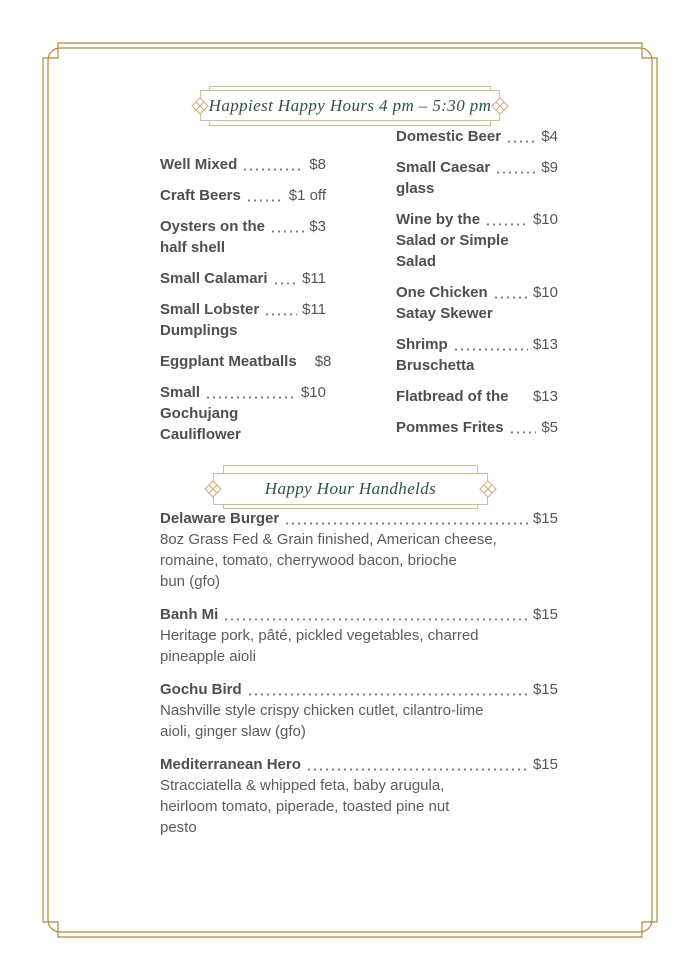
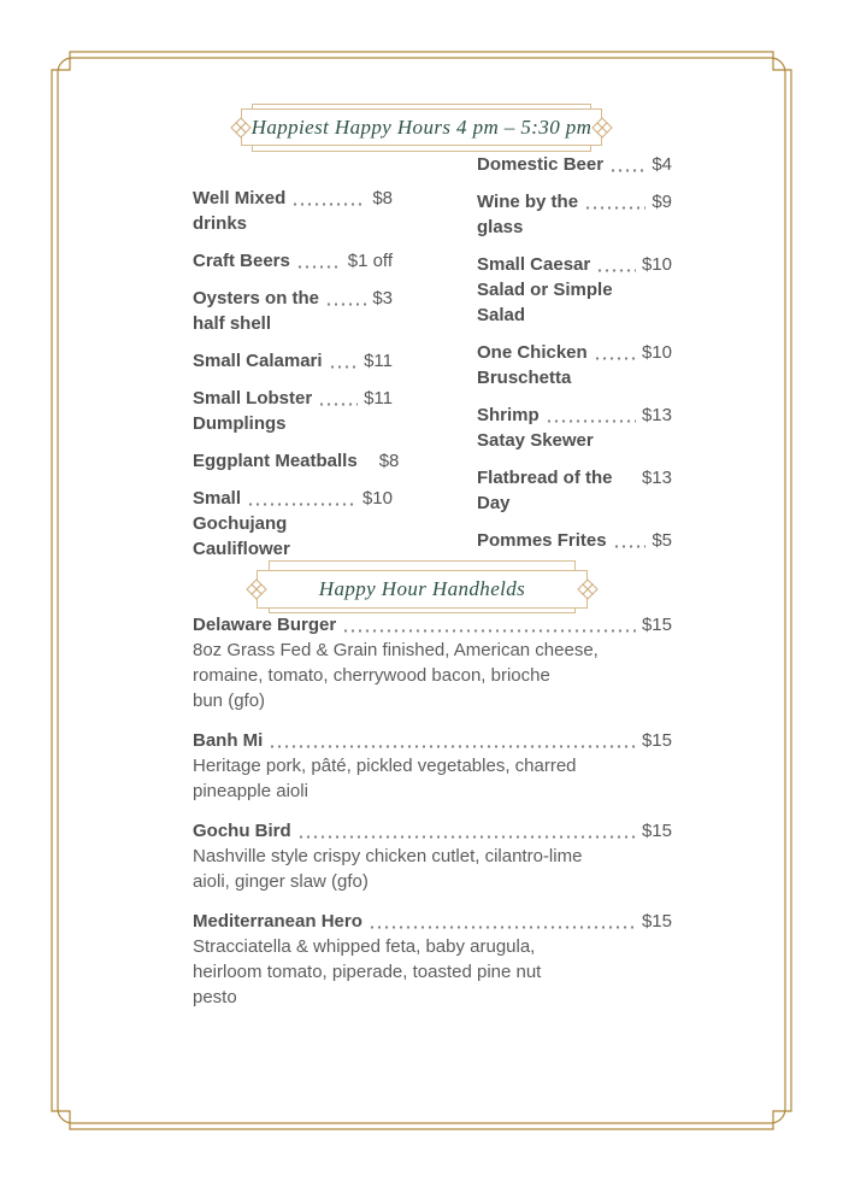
  Happiest Happy Hours 4 pm – 5:30 pm
  Well Mixed
  $8
+ drinks
  Craft Beers
  $1 off
  Oysters on the
  $3
  half shell
  Small Calamari
  $11
  Small Lobster
  $11
  Dumplings
  Eggplant Meatballs
  $8
  Small
  $10
  Gochujang
  Cauliflower
  Domestic Beer
  $4
- Small Caesar
+ Wine by the
  $9
  glass
- Wine by the
+ Small Caesar
  $10
  Salad or Simple
  Salad
  One Chicken
  $10
- Satay Skewer
+ Bruschetta
  Shrimp
  $13
- Bruschetta
+ Satay Skewer
  Flatbread of the
  $13
+ Day
  Pommes Frites
  $5
  Happy Hour Handhelds
  Delaware Burger
  $15
  8oz Grass Fed & Grain finished, American cheese,
  romaine, tomato, cherrywood bacon, brioche
  bun (gfo)
  Banh Mi
  $15
  Heritage pork, pâté, pickled vegetables, charred
  pineapple aioli
  Gochu Bird
  $15
  Nashville style crispy chicken cutlet, cilantro-lime
  aioli, ginger slaw (gfo)
  Mediterranean Hero
  $15
  Stracciatella & whipped feta, baby arugula,
  heirloom tomato, piperade, toasted pine nut
  pesto
